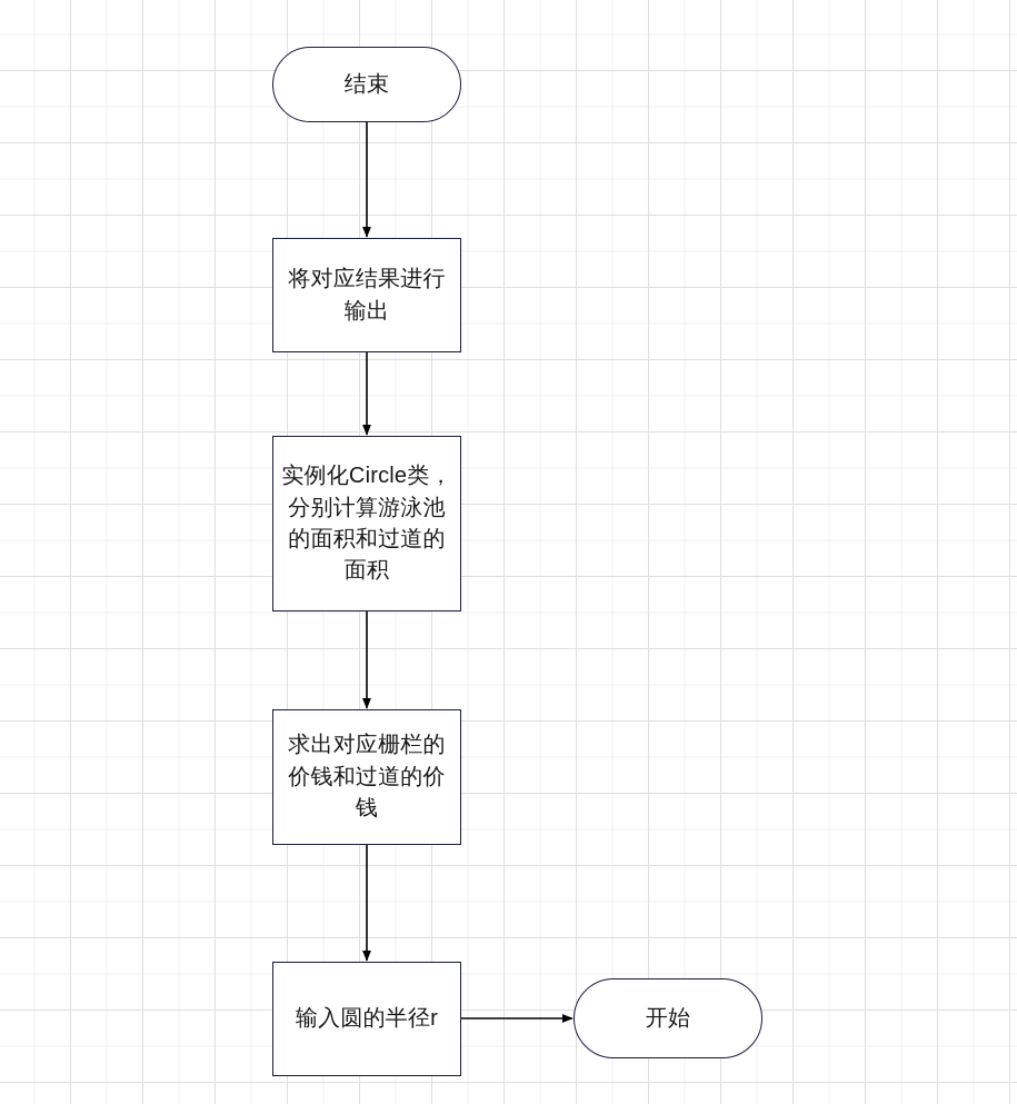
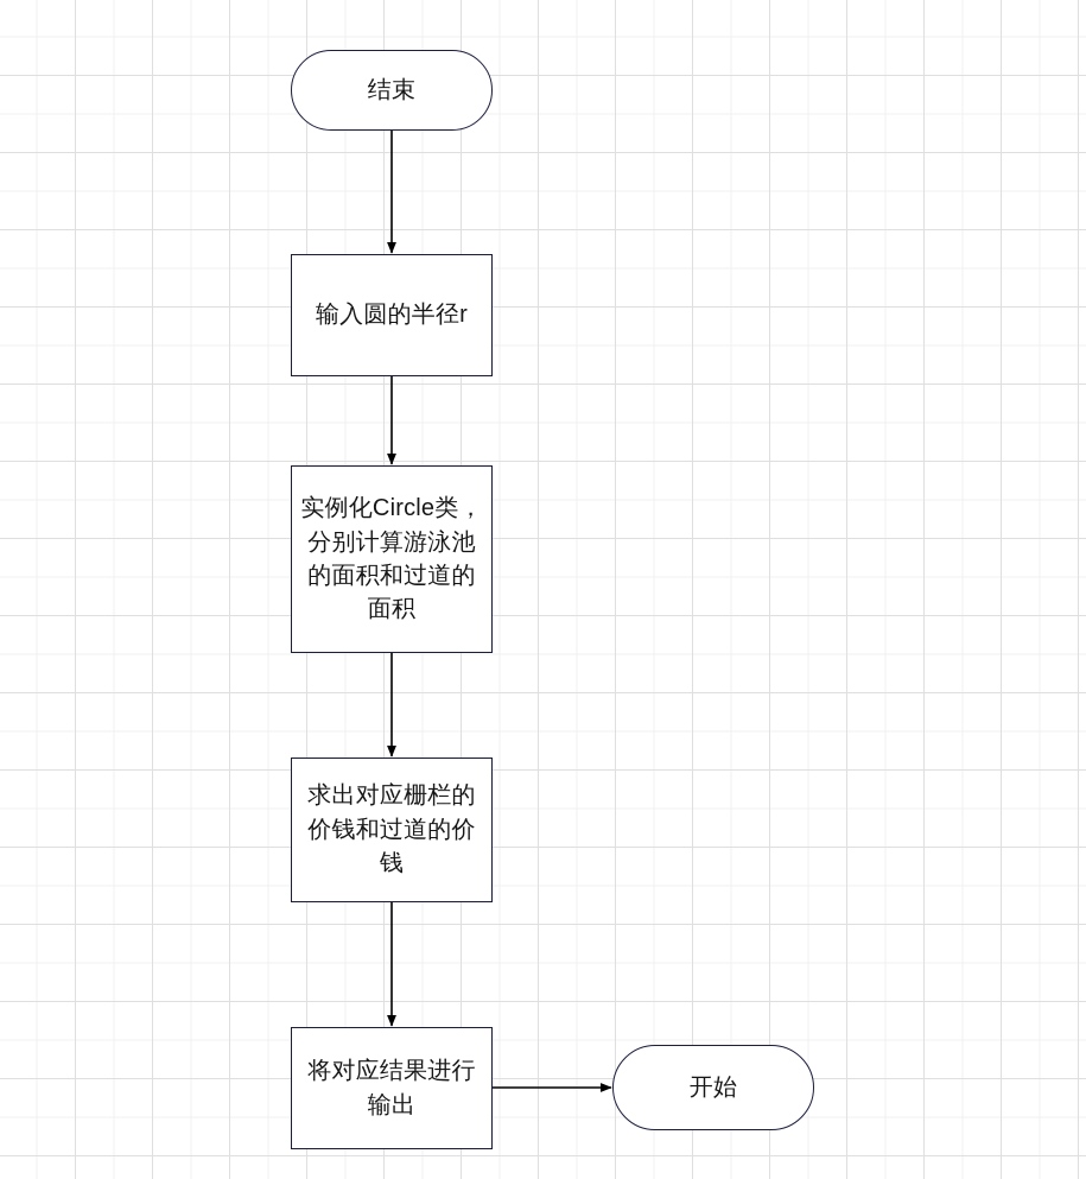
  结束
- 将对应结果进行输出
+ 输入圆的半径r
  实例化Circle类，分别计算游泳池的面积和过道的面积
  求出对应栅栏的价钱和过道的价钱
- 输入圆的半径r
+ 将对应结果进行输出
  开始
